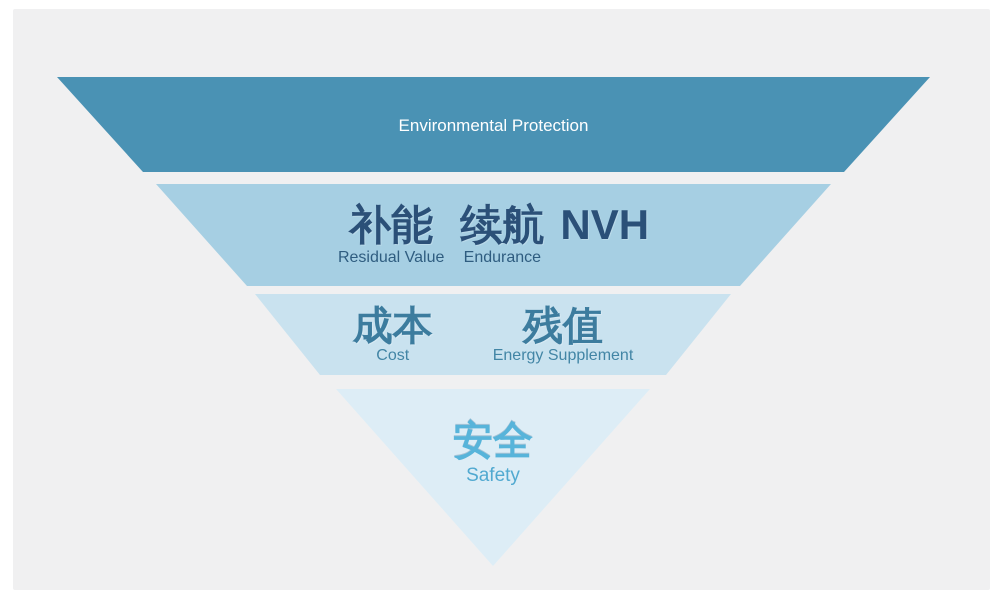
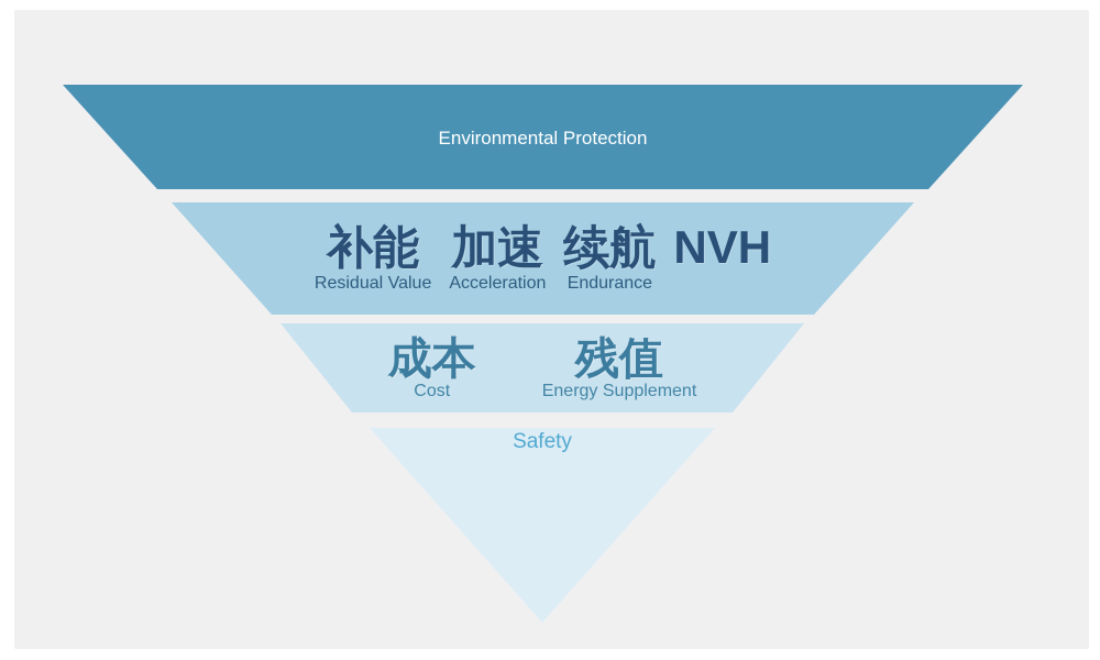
  Environmental Protection
  补能
  Residual Value
+ 加速
+ Acceleration
  续航
  Endurance
  NVH
  成本
  Cost
  残值
  Energy Supplement
- 安全
  Safety
